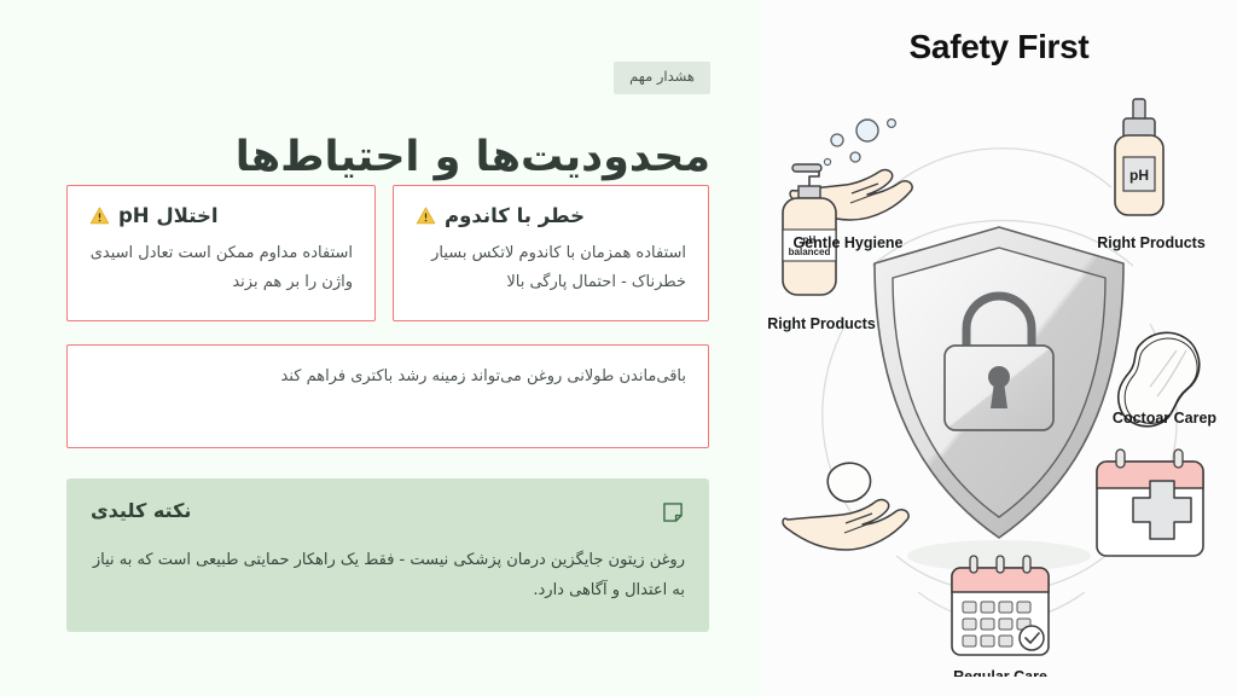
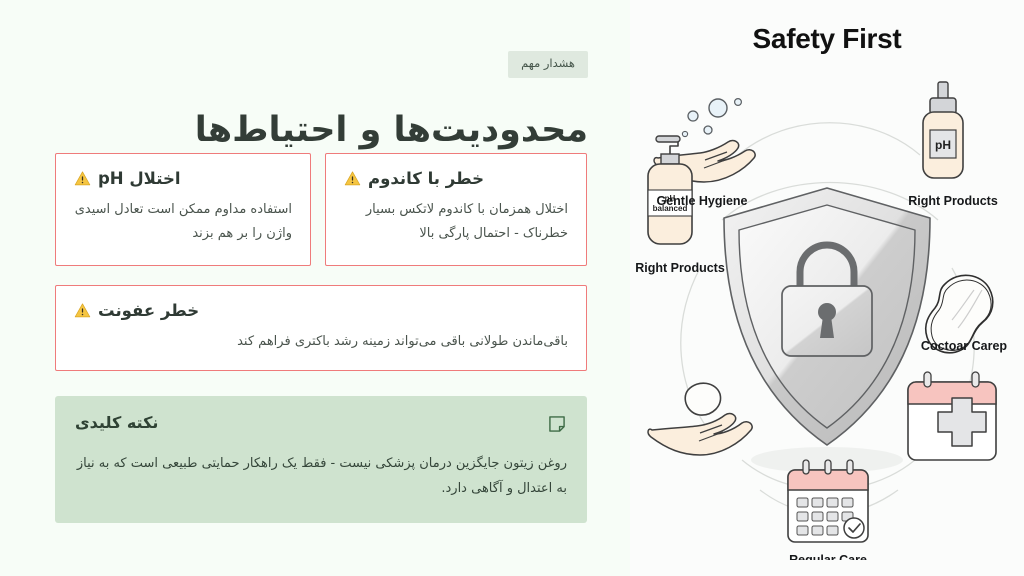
  هشدار مهم
  محدودیت‌ها و احتیاط‌ها
  اختلال pH
  استفاده مداوم ممکن است تعادل اسیدی واژن را بر هم بزند
  خطر با کاندوم
- استفاده همزمان با کاندوم لاتکس بسیار خطرناک - احتمال پارگی بالا
+ اختلال همزمان با کاندوم لاتکس بسیار خطرناک - احتمال پارگی بالا
+ خطر عفونت
- باقی‌ماندن طولانی روغن می‌تواند زمینه رشد باکتری فراهم کند
+ باقی‌ماندن طولانی باقی می‌تواند زمینه رشد باکتری فراهم کند
  نکته کلیدی
  روغن زیتون جایگزین درمان پزشکی نیست - فقط یک راهکار حمایتی طبیعی است که به نیاز به اعتدال و آگاهی دارد.
  Safety First
  pH
  pH
  balanced
  Gentle Hygiene
  Right Products
  Right Products
  Coctoar Carep
